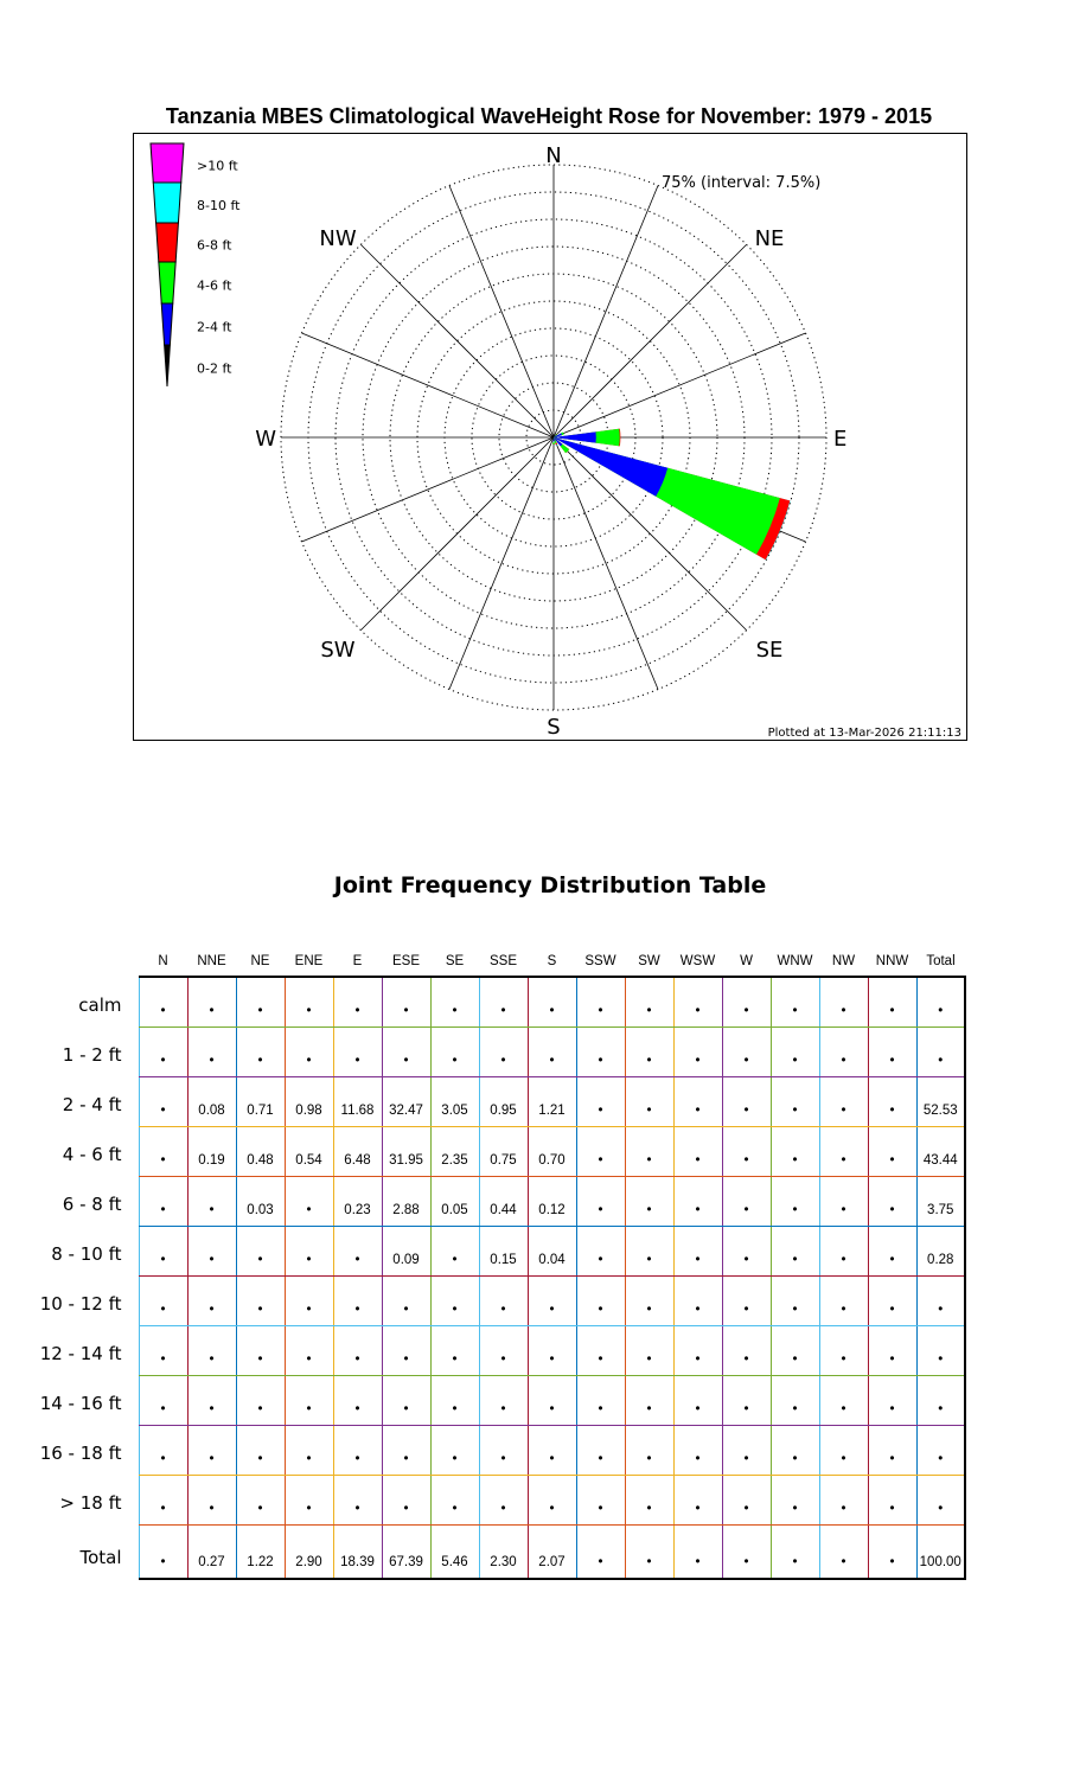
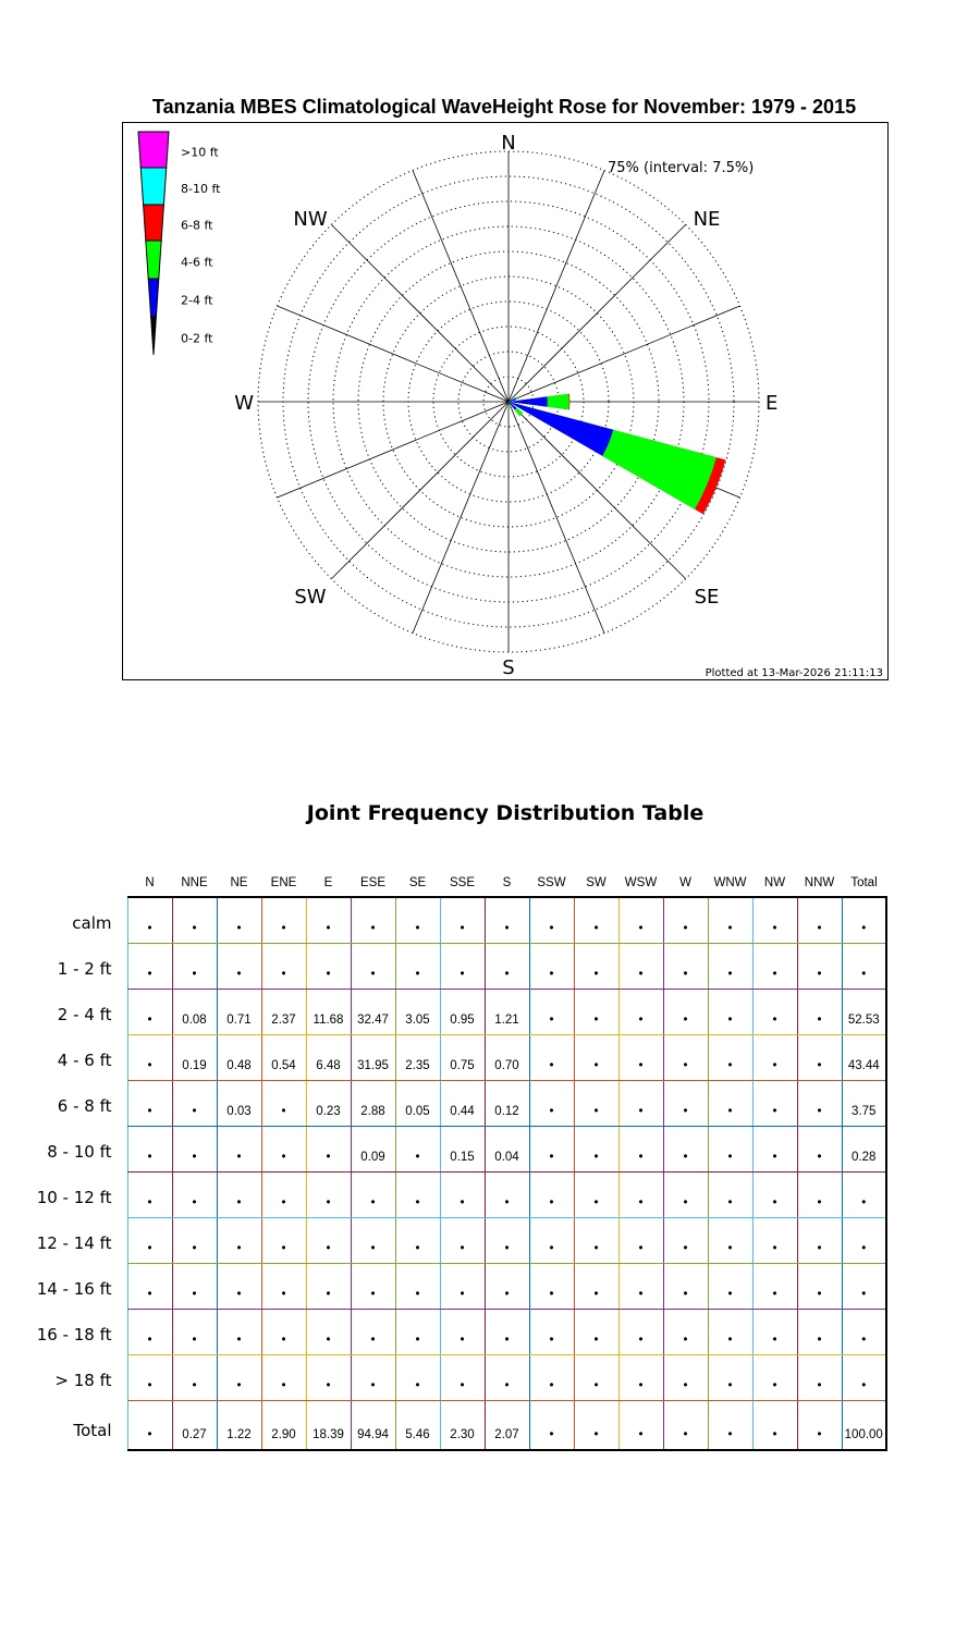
  Tanzania MBES Climatological WaveHeight Rose for November: 1979 - 2015
  N
  NE
  E
  SE
  S
  SW
  W
  NW
  75% (interval: 7.5%)
  >10 ft
  8-10 ft
  6-8 ft
  4-6 ft
  2-4 ft
  0-2 ft
  Plotted at 13-Mar-2026 21:11:13
  Joint Frequency Distribution Table
  	N	NNE	NE	ENE	E	ESE	SE	SSE	S	SSW	SW	WSW	W	WNW	NW	NNW	Total
  calm	•	•	•	•	•	•	•	•	•	•	•	•	•	•	•	•	•
  1 - 2 ft	•	•	•	•	•	•	•	•	•	•	•	•	•	•	•	•	•
- 2 - 4 ft	•	0.08	0.71	0.98	11.68	32.47	3.05	0.95	1.21	•	•	•	•	•	•	•	52.53
+ 2 - 4 ft	•	0.08	0.71	2.37	11.68	32.47	3.05	0.95	1.21	•	•	•	•	•	•	•	52.53
  4 - 6 ft	•	0.19	0.48	0.54	6.48	31.95	2.35	0.75	0.70	•	•	•	•	•	•	•	43.44
  6 - 8 ft	•	•	0.03	•	0.23	2.88	0.05	0.44	0.12	•	•	•	•	•	•	•	3.75
  8 - 10 ft	•	•	•	•	•	0.09	•	0.15	0.04	•	•	•	•	•	•	•	0.28
  10 - 12 ft	•	•	•	•	•	•	•	•	•	•	•	•	•	•	•	•	•
  12 - 14 ft	•	•	•	•	•	•	•	•	•	•	•	•	•	•	•	•	•
  14 - 16 ft	•	•	•	•	•	•	•	•	•	•	•	•	•	•	•	•	•
  16 - 18 ft	•	•	•	•	•	•	•	•	•	•	•	•	•	•	•	•	•
  > 18 ft	•	•	•	•	•	•	•	•	•	•	•	•	•	•	•	•	•
- Total	•	0.27	1.22	2.90	18.39	67.39	5.46	2.30	2.07	•	•	•	•	•	•	•	100.00
+ Total	•	0.27	1.22	2.90	18.39	94.94	5.46	2.30	2.07	•	•	•	•	•	•	•	100.00
